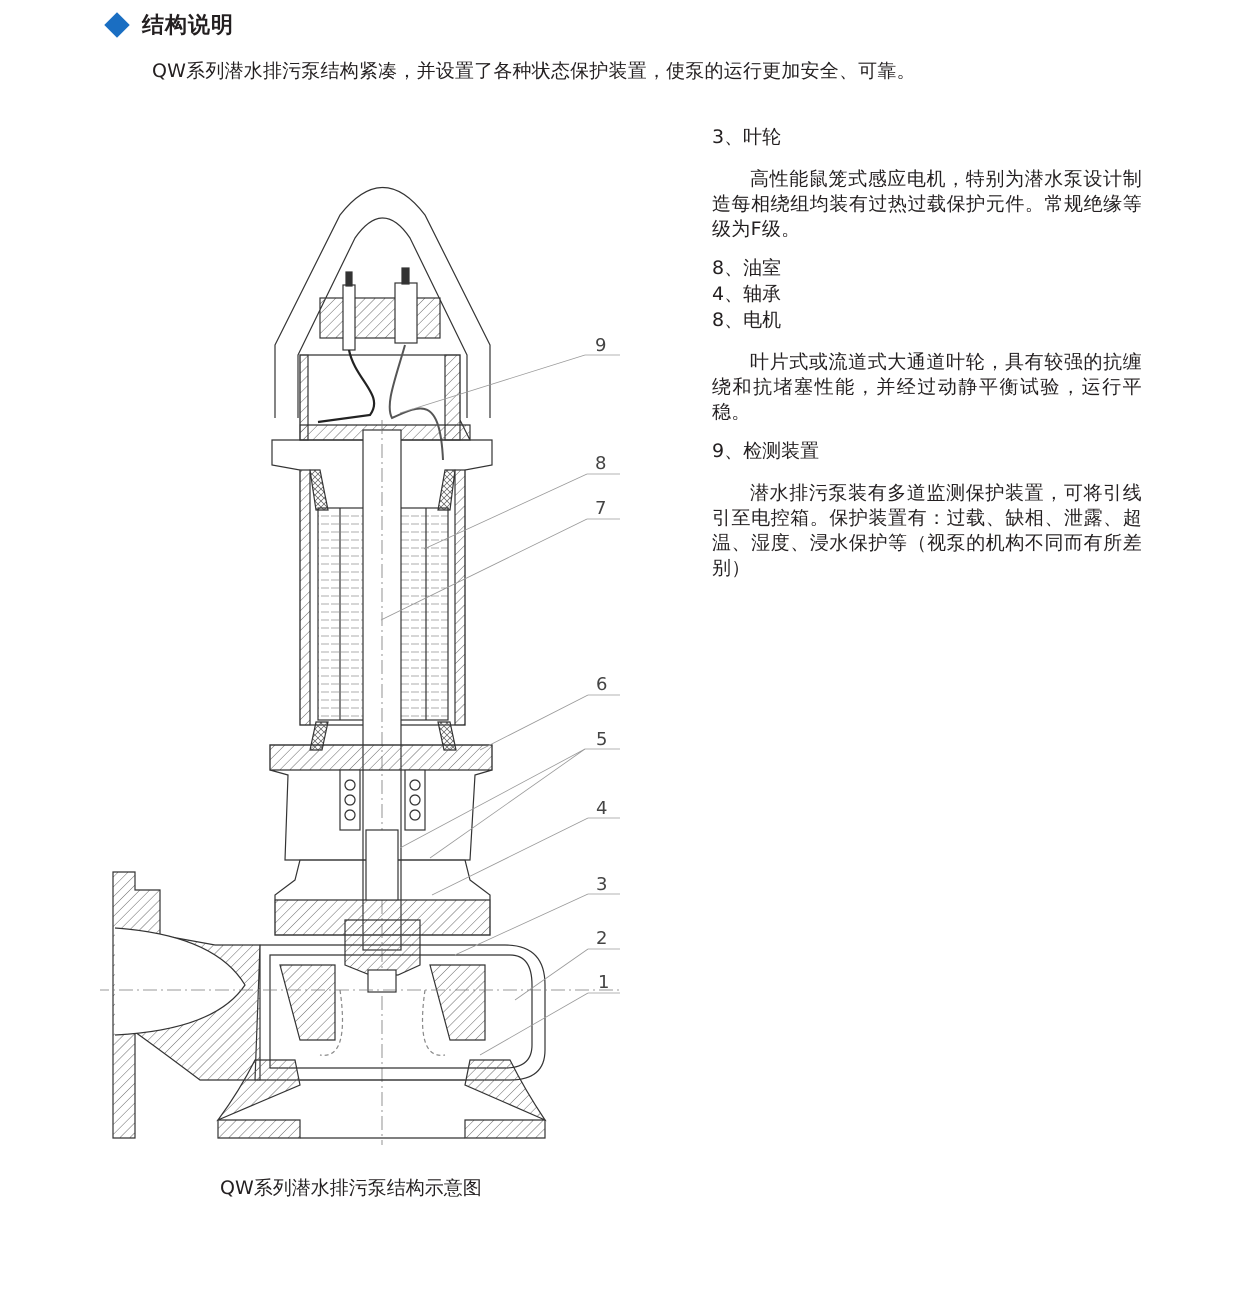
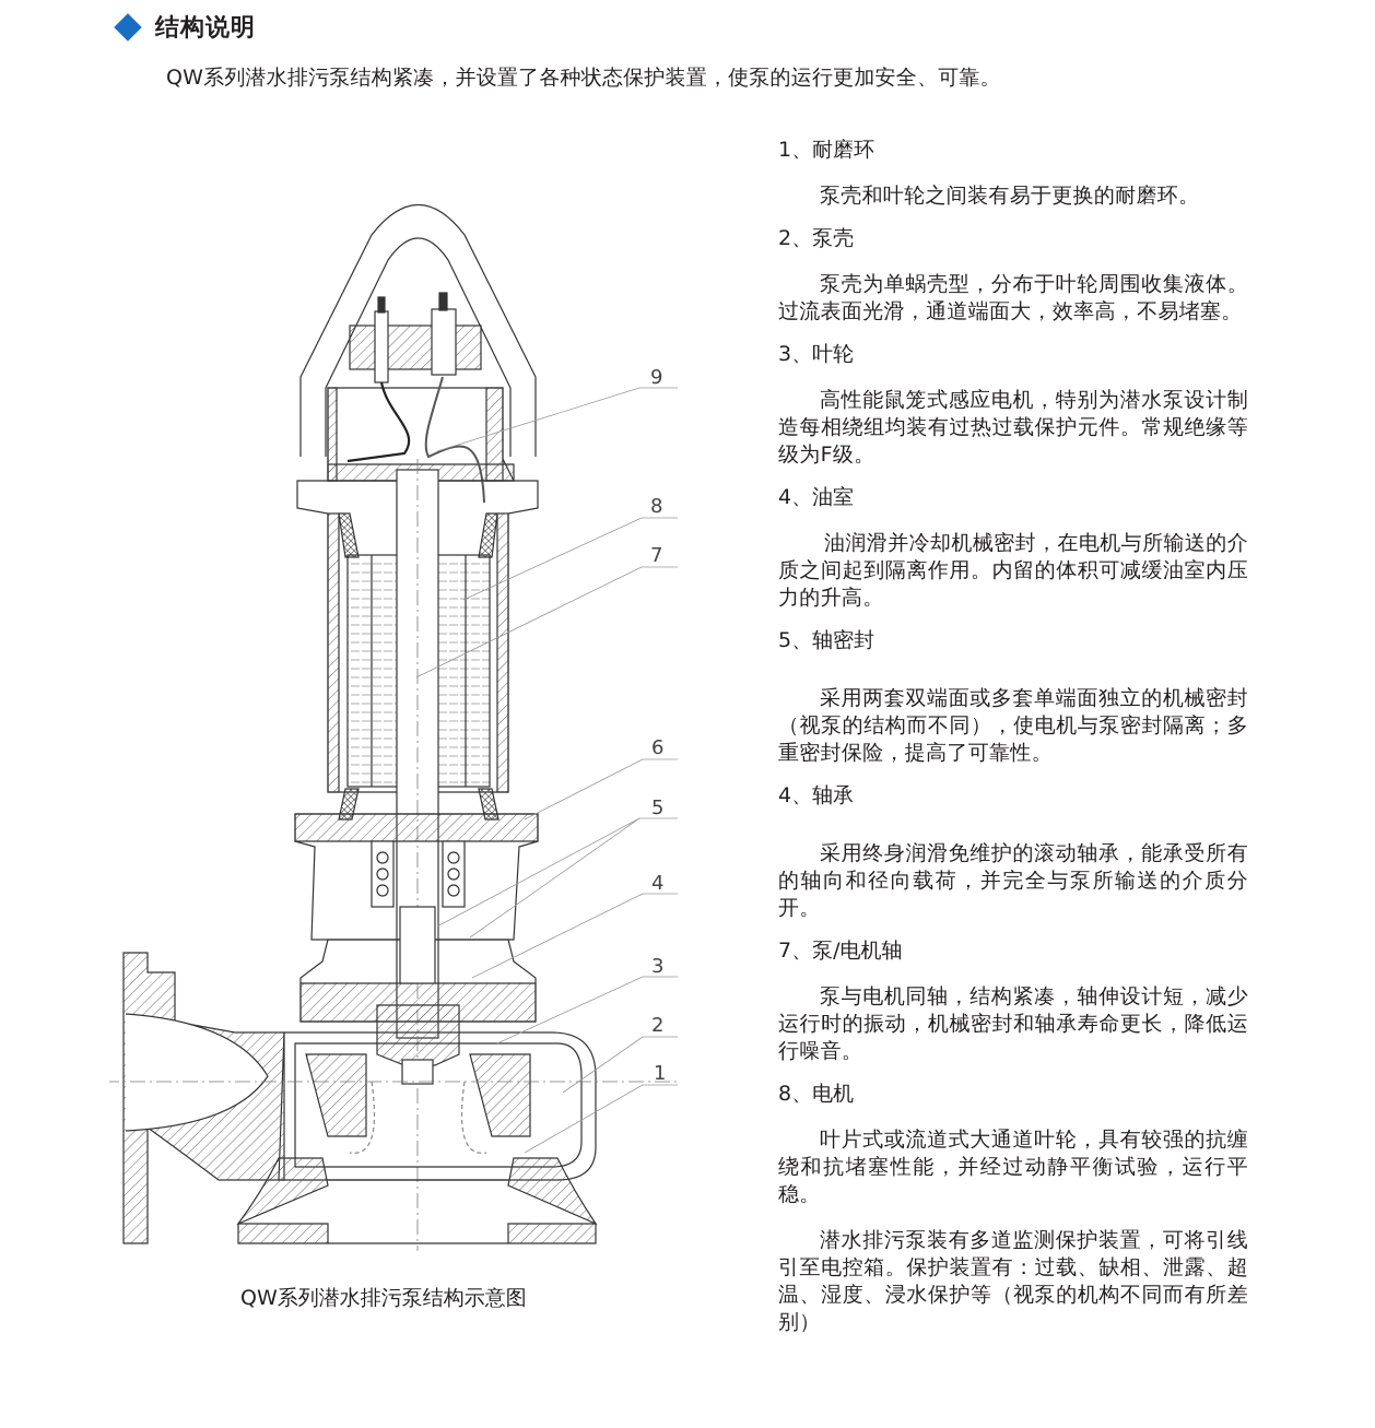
  结构说明
  QW系列潜水排污泵结构紧凑，并设置了各种状态保护装置，使泵的运行更加安全、可靠。
  9
  8
  7
  6
  5
  4
  3
  2
  1
  QW系列潜水排污泵结构示意图
+ 1、耐磨环
+ 泵壳和叶轮之间装有易于更换的耐磨环。
+ 2、泵壳
+ 泵壳为单蜗壳型，分布于叶轮周围收集液体。过流表面光滑，通道端面大，效率高，不易堵塞。
  3、叶轮
  高性能鼠笼式感应电机，特别为潜水泵设计制造每相绕组均装有过热过载保护元件。常规绝缘等级为F级。
- 8、油室
+ 4、油室
+ 油润滑并冷却机械密封，在电机与所输送的介质之间起到隔离作用。内留的体积可减缓油室内压力的升高。
+ 5、轴密封
+ 采用两套双端面或多套单端面独立的机械密封（视泵的结构而不同），使电机与泵密封隔离；多重密封保险，提高了可靠性。
  4、轴承
+ 采用终身润滑免维护的滚动轴承，能承受所有的轴向和径向载荷，并完全与泵所输送的介质分开。
+ 7、泵/电机轴
+ 泵与电机同轴，结构紧凑，轴伸设计短，减少运行时的振动，机械密封和轴承寿命更长，降低运行噪音。
  8、电机
  叶片式或流道式大通道叶轮，具有较强的抗缠绕和抗堵塞性能，并经过动静平衡试验，运行平稳。
- 9、检测装置
  潜水排污泵装有多道监测保护装置，可将引线引至电控箱。保护装置有：过载、缺相、泄露、超温、湿度、浸水保护等（视泵的机构不同而有所差别）
